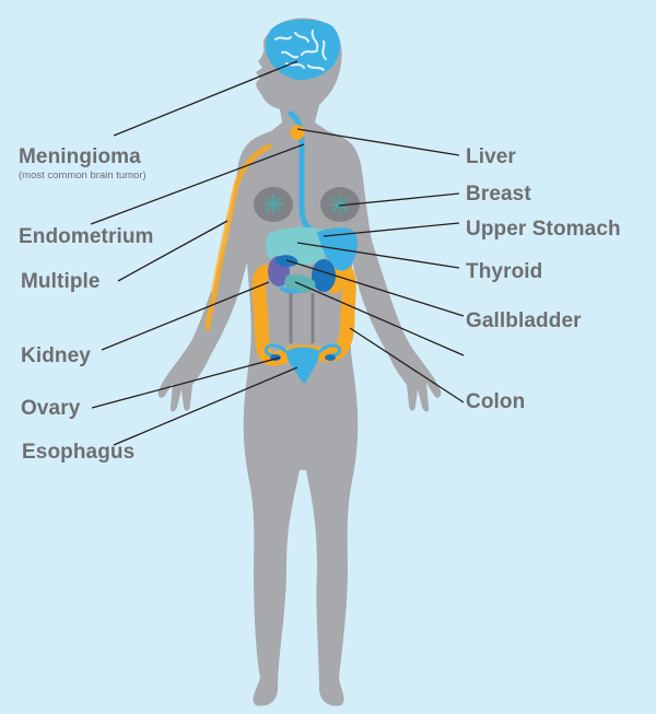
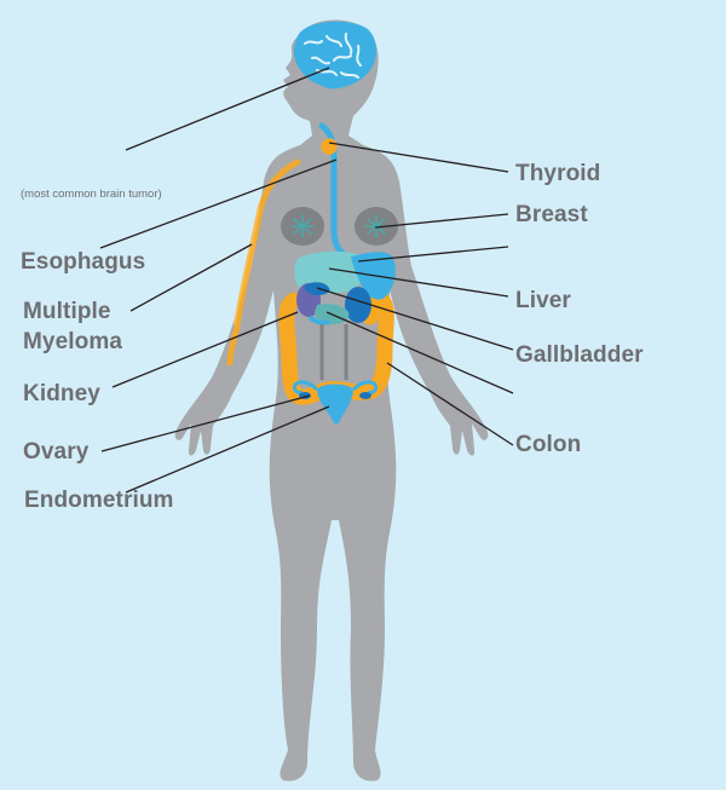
- Meningioma
  (most common brain tumor)
- Endometrium
+ Esophagus
  Multiple
+ Myeloma
  Kidney
  Ovary
- Esophagus
+ Endometrium
- Liver
+ Thyroid
  Breast
- Upper Stomach
- Thyroid
+ Liver
  Gallbladder
  Colon
